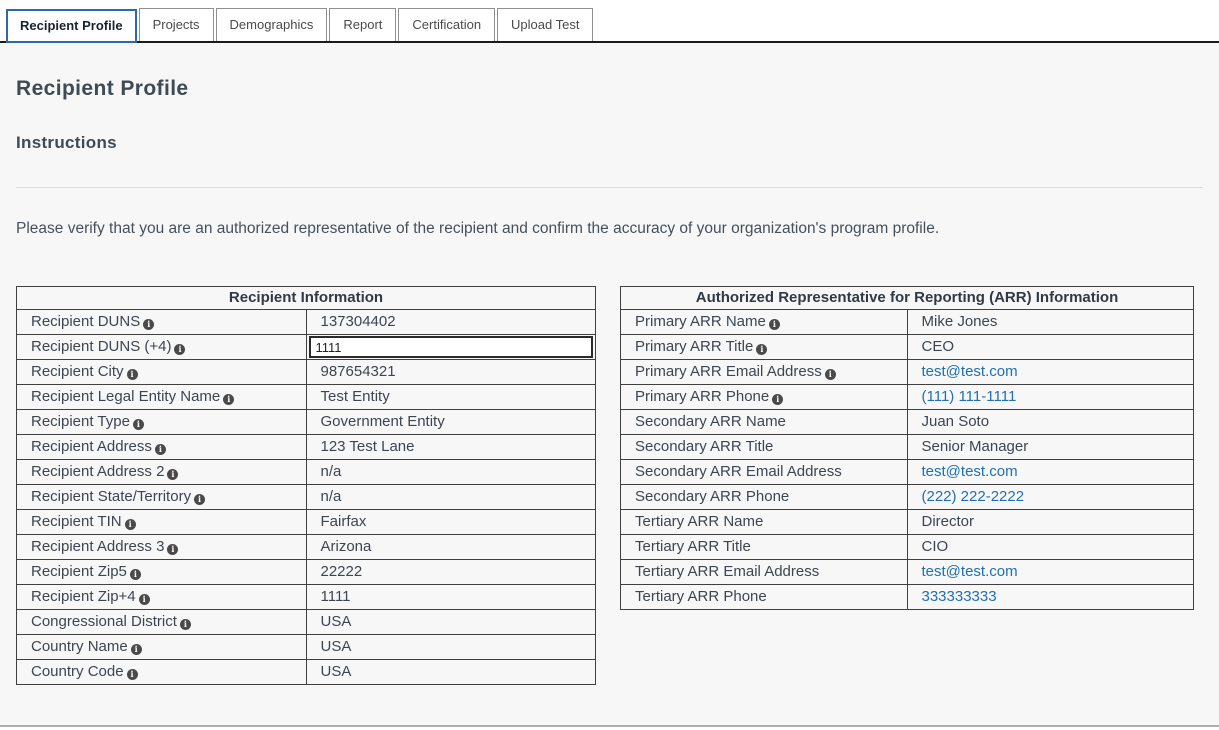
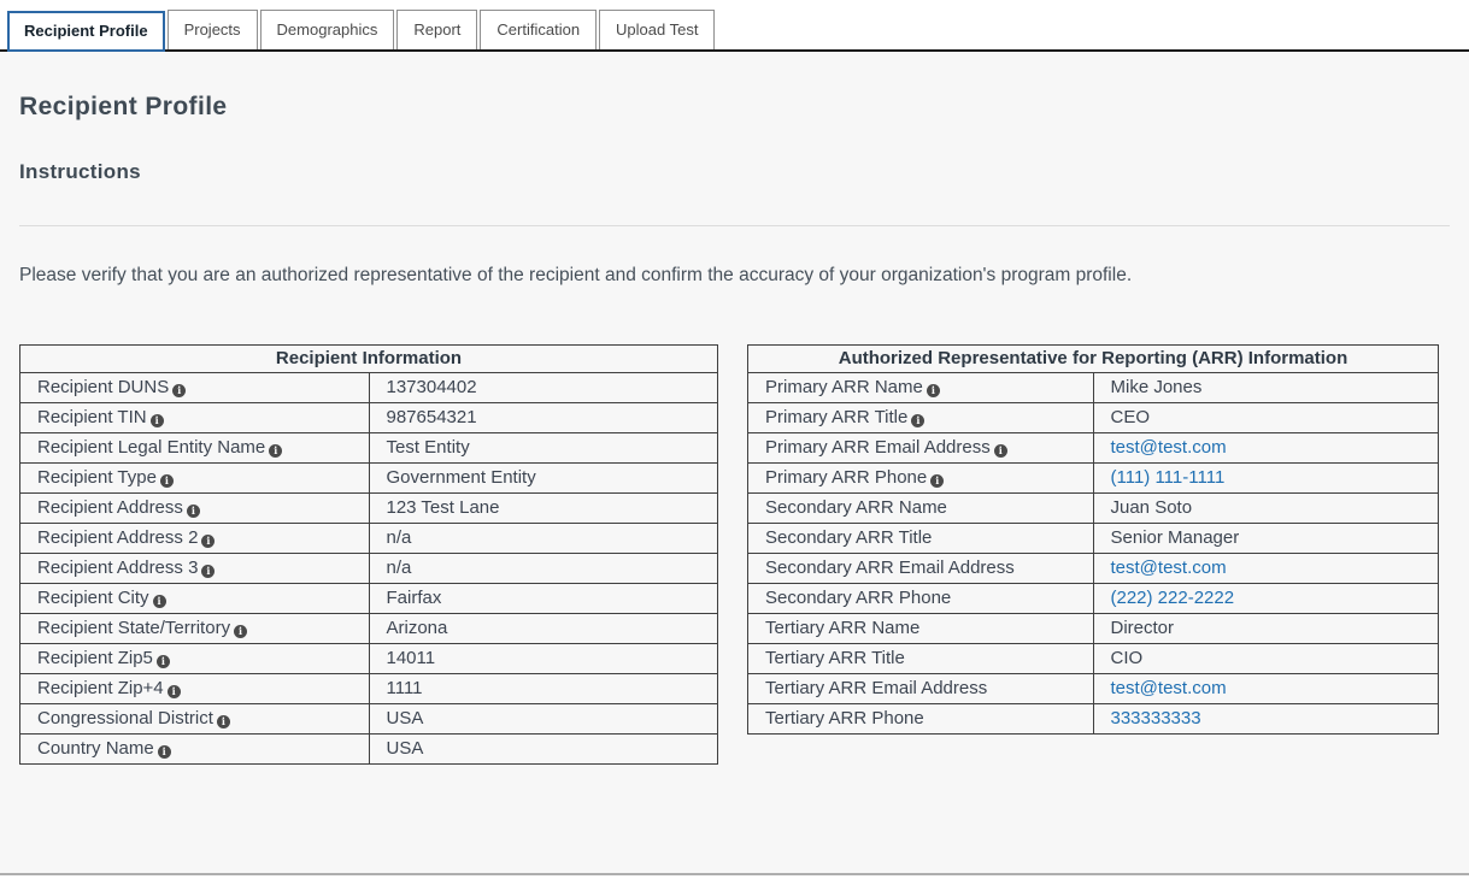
  Recipient Profile
  Projects
  Demographics
  Report
  Certification
  Upload Test
  Recipient Profile
  Instructions
  Please verify that you are an authorized representative of the recipient and confirm the accuracy of your organization's program profile.
  Recipient Information
  Recipient DUNS i	137304402
- Recipient DUNS (+4) i	1111
- Recipient City i	987654321
+ Recipient TIN i	987654321
  Recipient Legal Entity Name i	Test Entity
  Recipient Type i	Government Entity
  Recipient Address i	123 Test Lane
  Recipient Address 2 i	n/a
- Recipient State/Territory i	n/a
+ Recipient Address 3 i	n/a
- Recipient TIN i	Fairfax
+ Recipient City i	Fairfax
- Recipient Address 3 i	Arizona
+ Recipient State/Territory i	Arizona
- Recipient Zip5 i	22222
+ Recipient Zip5 i	14011
  Recipient Zip+4 i	1111
  Congressional District i	USA
  Country Name i	USA
- Country Code i	USA
  Authorized Representative for Reporting (ARR) Information
  Primary ARR Name i	Mike Jones
  Primary ARR Title i	CEO
  Primary ARR Email Address i	test@test.com
  Primary ARR Phone i	(111) 111-1111
  Secondary ARR Name	Juan Soto
  Secondary ARR Title	Senior Manager
  Secondary ARR Email Address	test@test.com
  Secondary ARR Phone	(222) 222-2222
  Tertiary ARR Name	Director
  Tertiary ARR Title	CIO
  Tertiary ARR Email Address	test@test.com
  Tertiary ARR Phone	333333333
